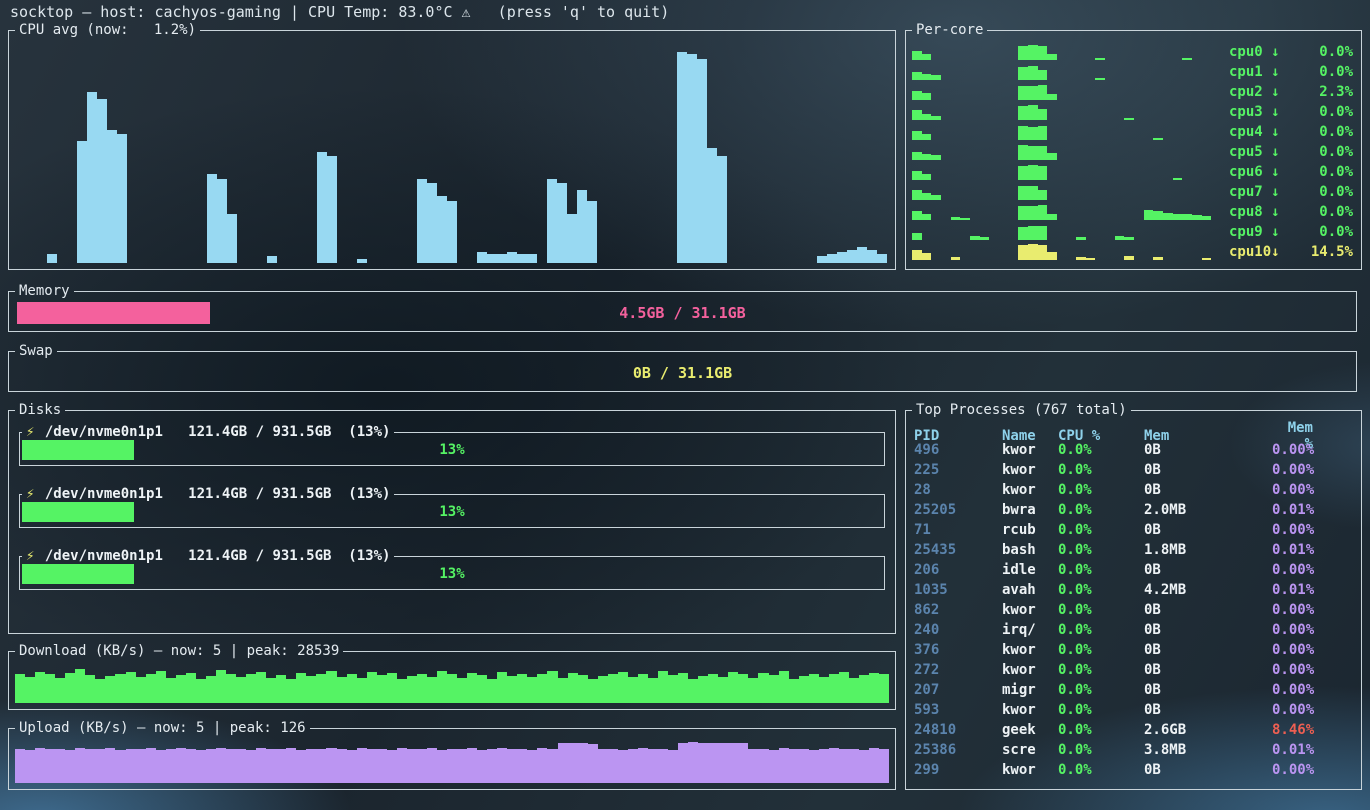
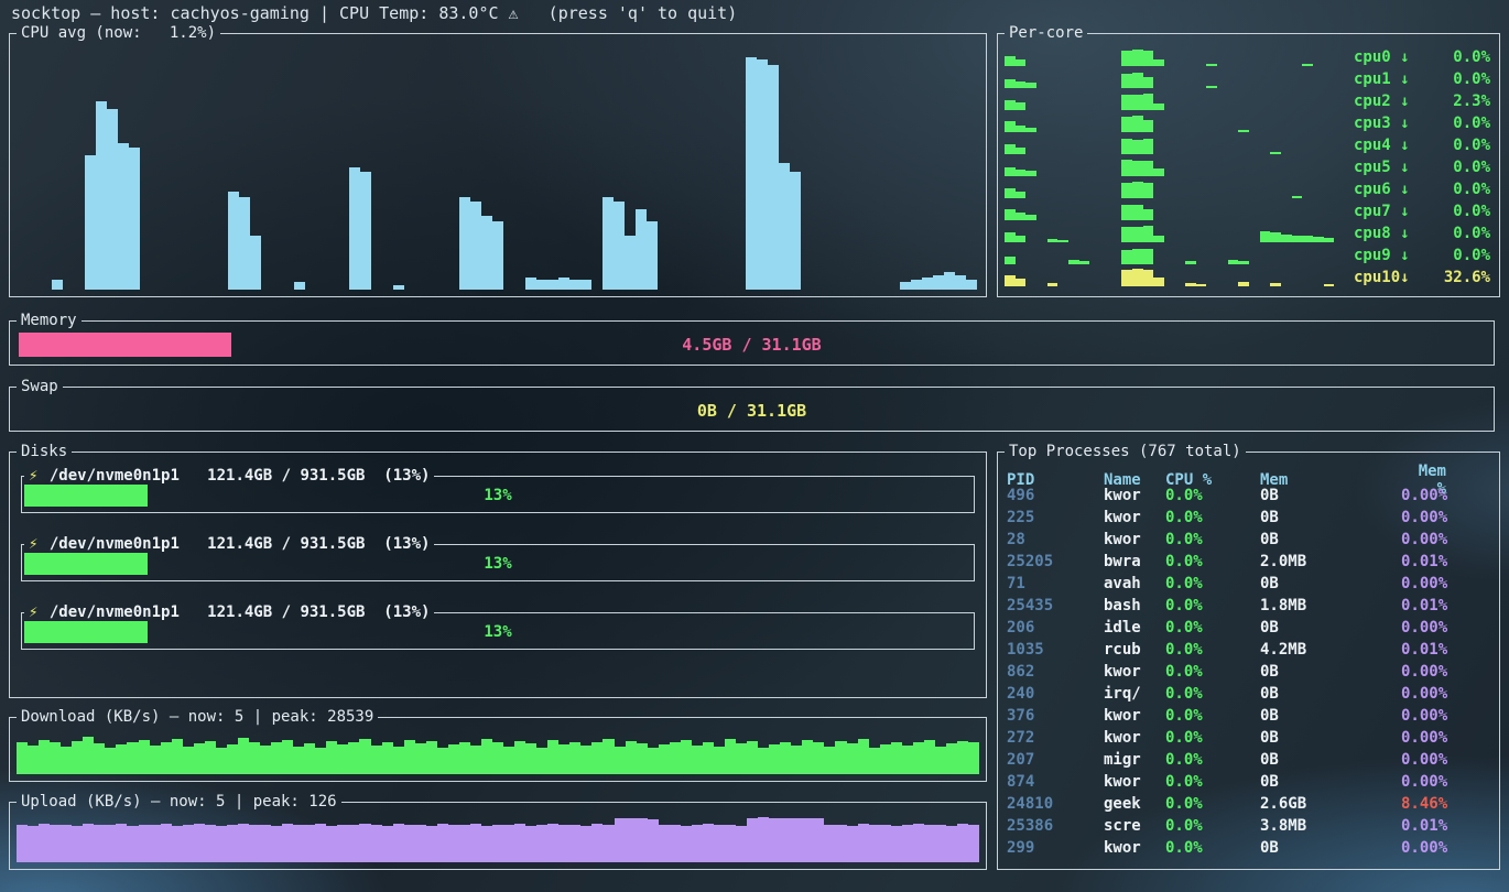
  socktop — host: cachyos-gaming | CPU Temp: 83.0°C ⚠ (press 'q' to quit)
  CPU avg (now: 1.2%)
  Per-core
  cpu0 ↓
  0.0%
  cpu1 ↓
  0.0%
  cpu2 ↓
  2.3%
  cpu3 ↓
  0.0%
  cpu4 ↓
  0.0%
  cpu5 ↓
  0.0%
  cpu6 ↓
  0.0%
  cpu7 ↓
  0.0%
  cpu8 ↓
  0.0%
  cpu9 ↓
  0.0%
  cpu10↓
- 14.5%
+ 32.6%
  Memory
  4.5GB / 31.1GB
  Swap
  0B / 31.1GB
  Disks
  ⚡ /dev/nvme0n1p1 121.4GB / 931.5GB (13%)
  13%
  ⚡ /dev/nvme0n1p1 121.4GB / 931.5GB (13%)
  13%
  ⚡ /dev/nvme0n1p1 121.4GB / 931.5GB (13%)
  13%
  Top Processes (767 total)
  PID
  Name
  CPU %
  Mem
  Mem %
  496
  kwor
  0.0%
  0B
  0.00%
  225
  kwor
  0.0%
  0B
  0.00%
  28
  kwor
  0.0%
  0B
  0.00%
  25205
  bwra
  0.0%
  2.0MB
  0.01%
  71
- rcub
+ avah
  0.0%
  0B
  0.00%
  25435
  bash
  0.0%
  1.8MB
  0.01%
  206
  idle
  0.0%
  0B
  0.00%
  1035
- avah
+ rcub
  0.0%
  4.2MB
  0.01%
  862
  kwor
  0.0%
  0B
  0.00%
  240
  irq/
  0.0%
  0B
  0.00%
  376
  kwor
  0.0%
  0B
  0.00%
  272
  kwor
  0.0%
  0B
  0.00%
  207
  migr
  0.0%
  0B
  0.00%
- 593
+ 874
  kwor
  0.0%
  0B
  0.00%
  24810
  geek
  0.0%
  2.6GB
  8.46%
  25386
  scre
  0.0%
  3.8MB
  0.01%
  299
  kwor
  0.0%
  0B
  0.00%
  Download (KB/s) — now: 5 | peak: 28539
  Upload (KB/s) — now: 5 | peak: 126
